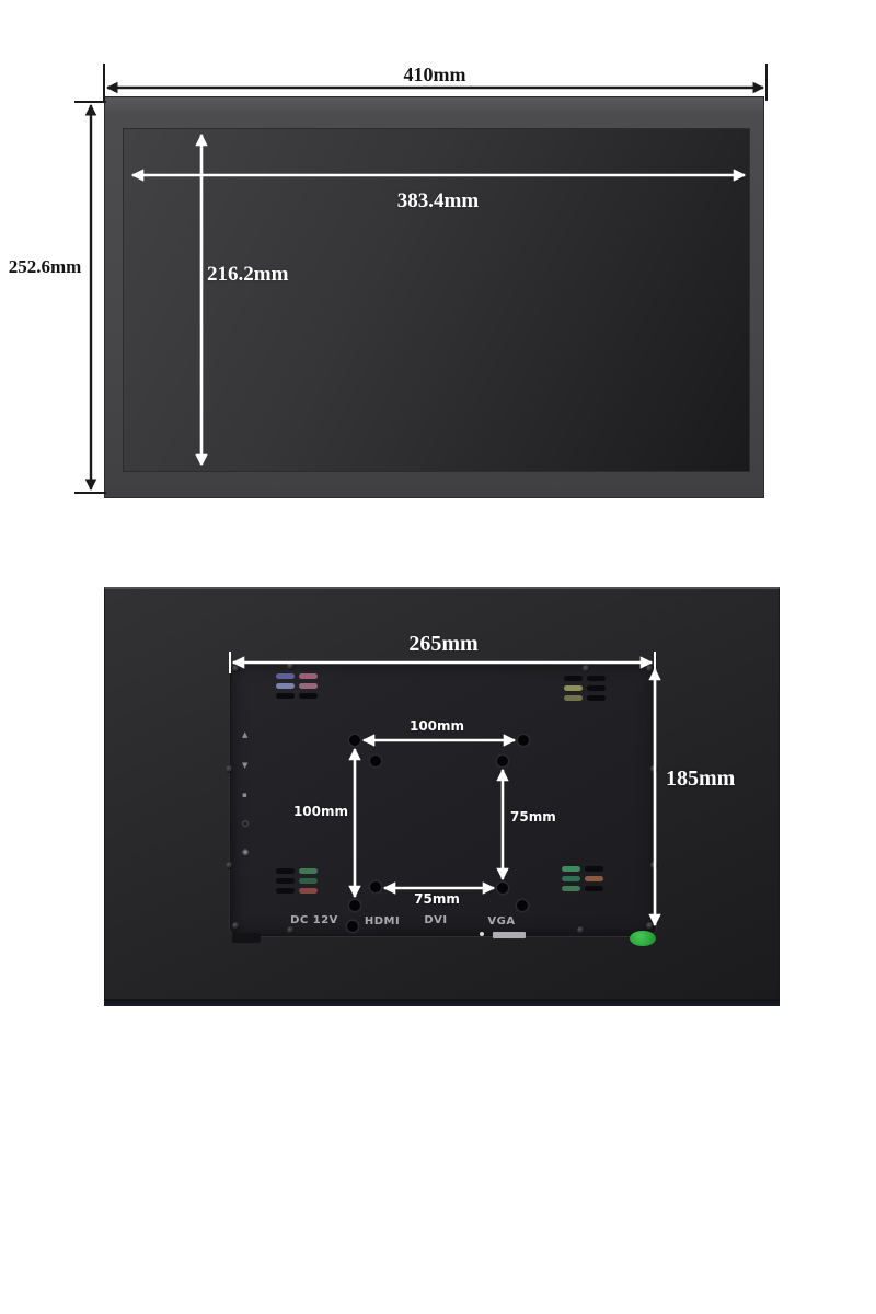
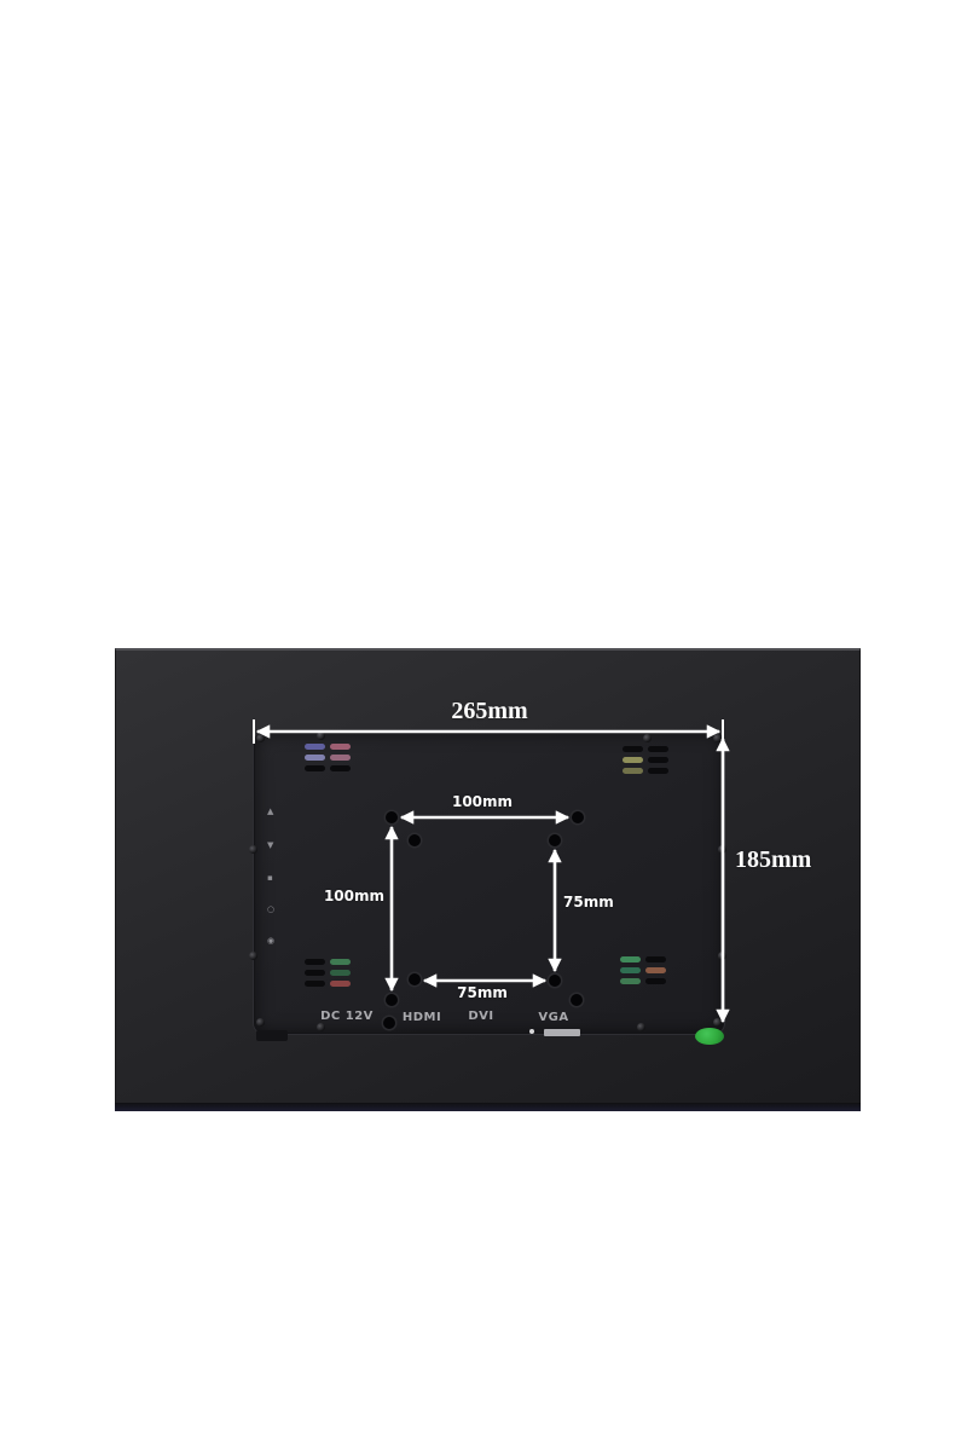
- 410mm
- 252.6mm
- 383.4mm
- 216.2mm
  ▲
  ▼
  ▪
  ○
  ◉
  265mm
  185mm
  100mm
  100mm
  75mm
  75mm
  DC 12V
  HDMI
  DVI
  VGA
